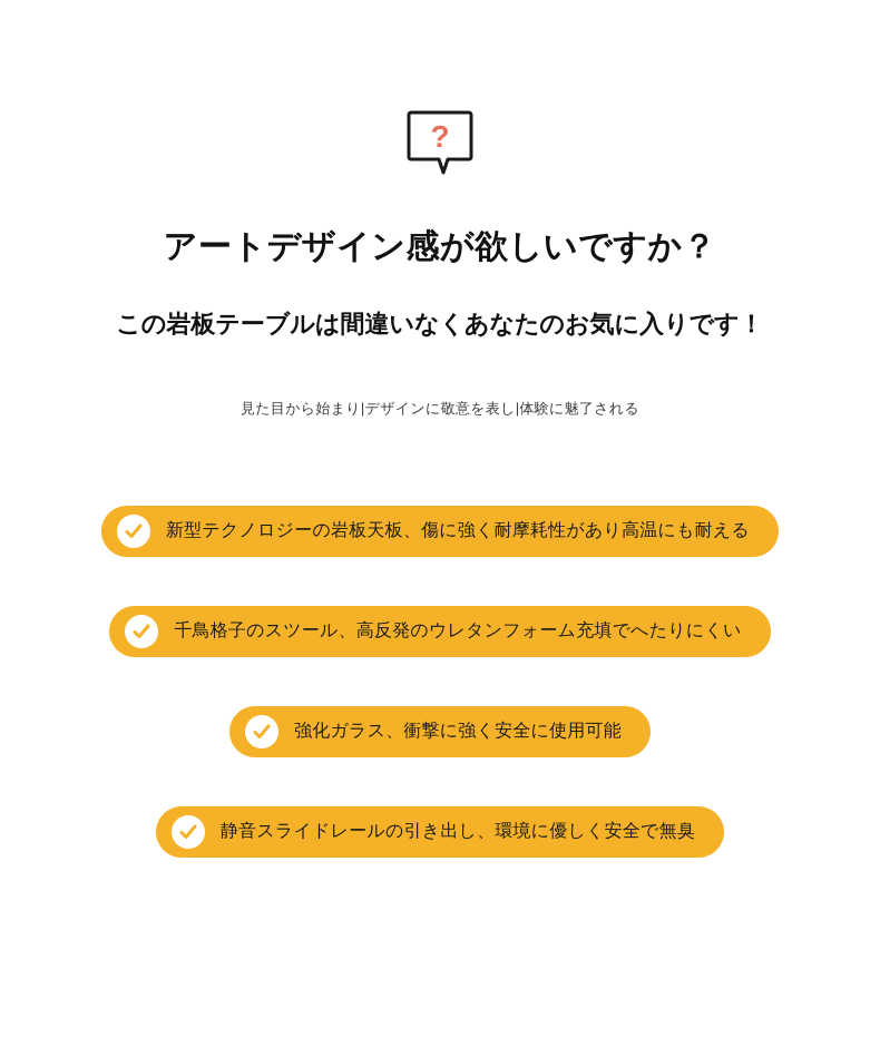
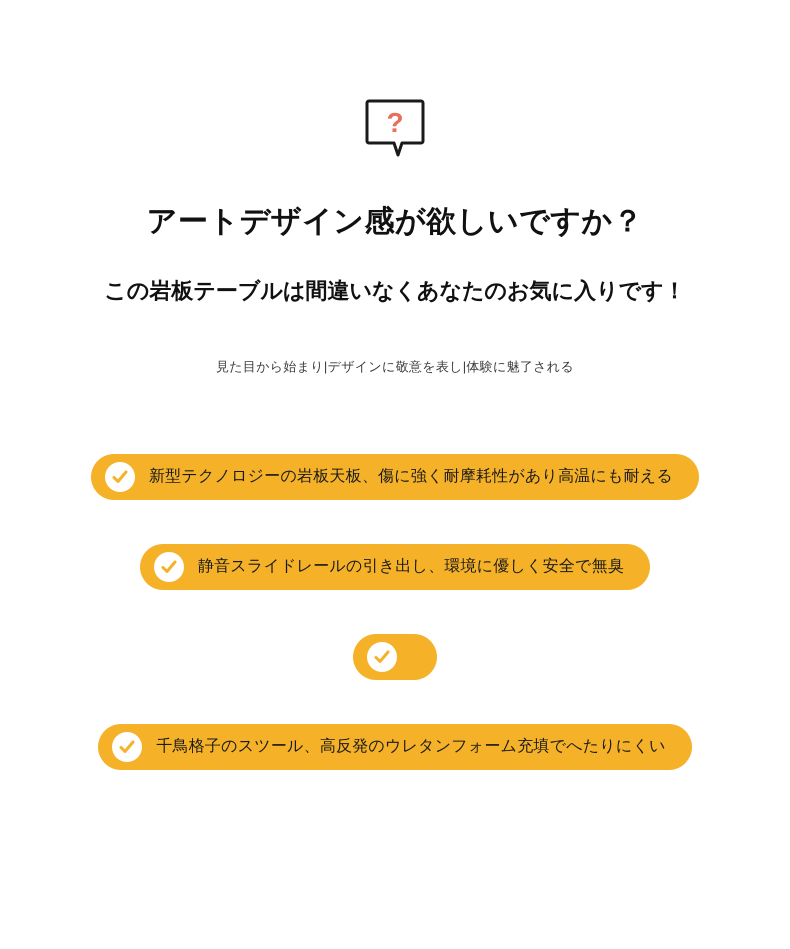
  ?
  アートデザイン感が欲しいですか？
  この岩板テーブルは間違いなくあなたのお気に入りです！
  見た目から始まり|デザインに敬意を表し|体験に魅了される
  新型テクノロジーの岩板天板、傷に強く耐摩耗性があり高温にも耐える
- 千鳥格子のスツール、高反発のウレタンフォーム充填でへたりにくい
+ 静音スライドレールの引き出し、環境に優しく安全で無臭
- 強化ガラス、衝撃に強く安全に使用可能
- 静音スライドレールの引き出し、環境に優しく安全で無臭
+ 千鳥格子のスツール、高反発のウレタンフォーム充填でへたりにくい
